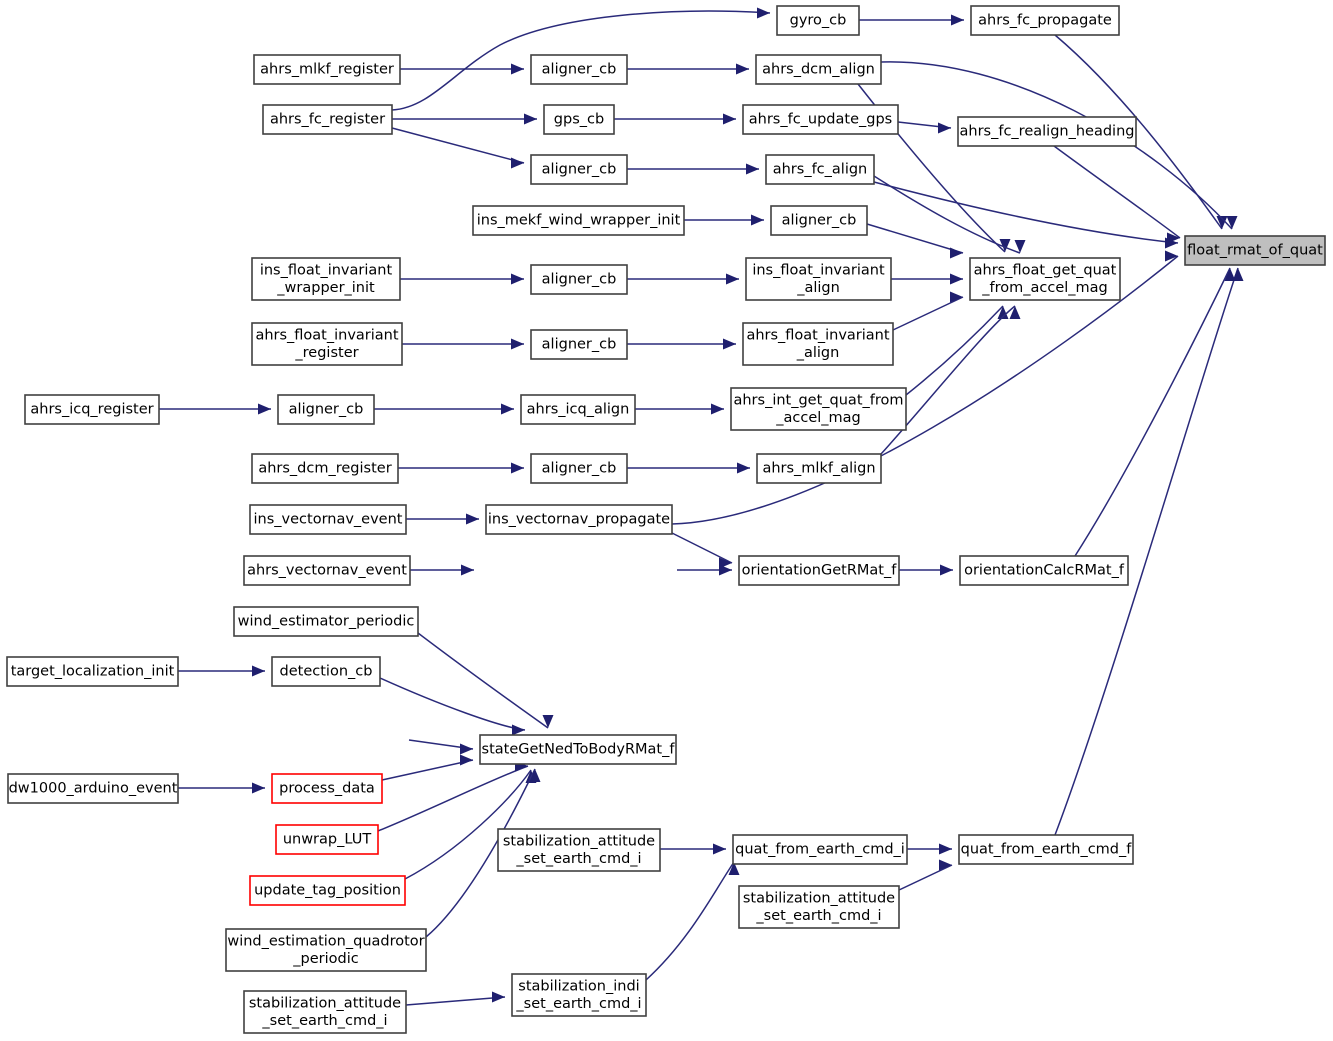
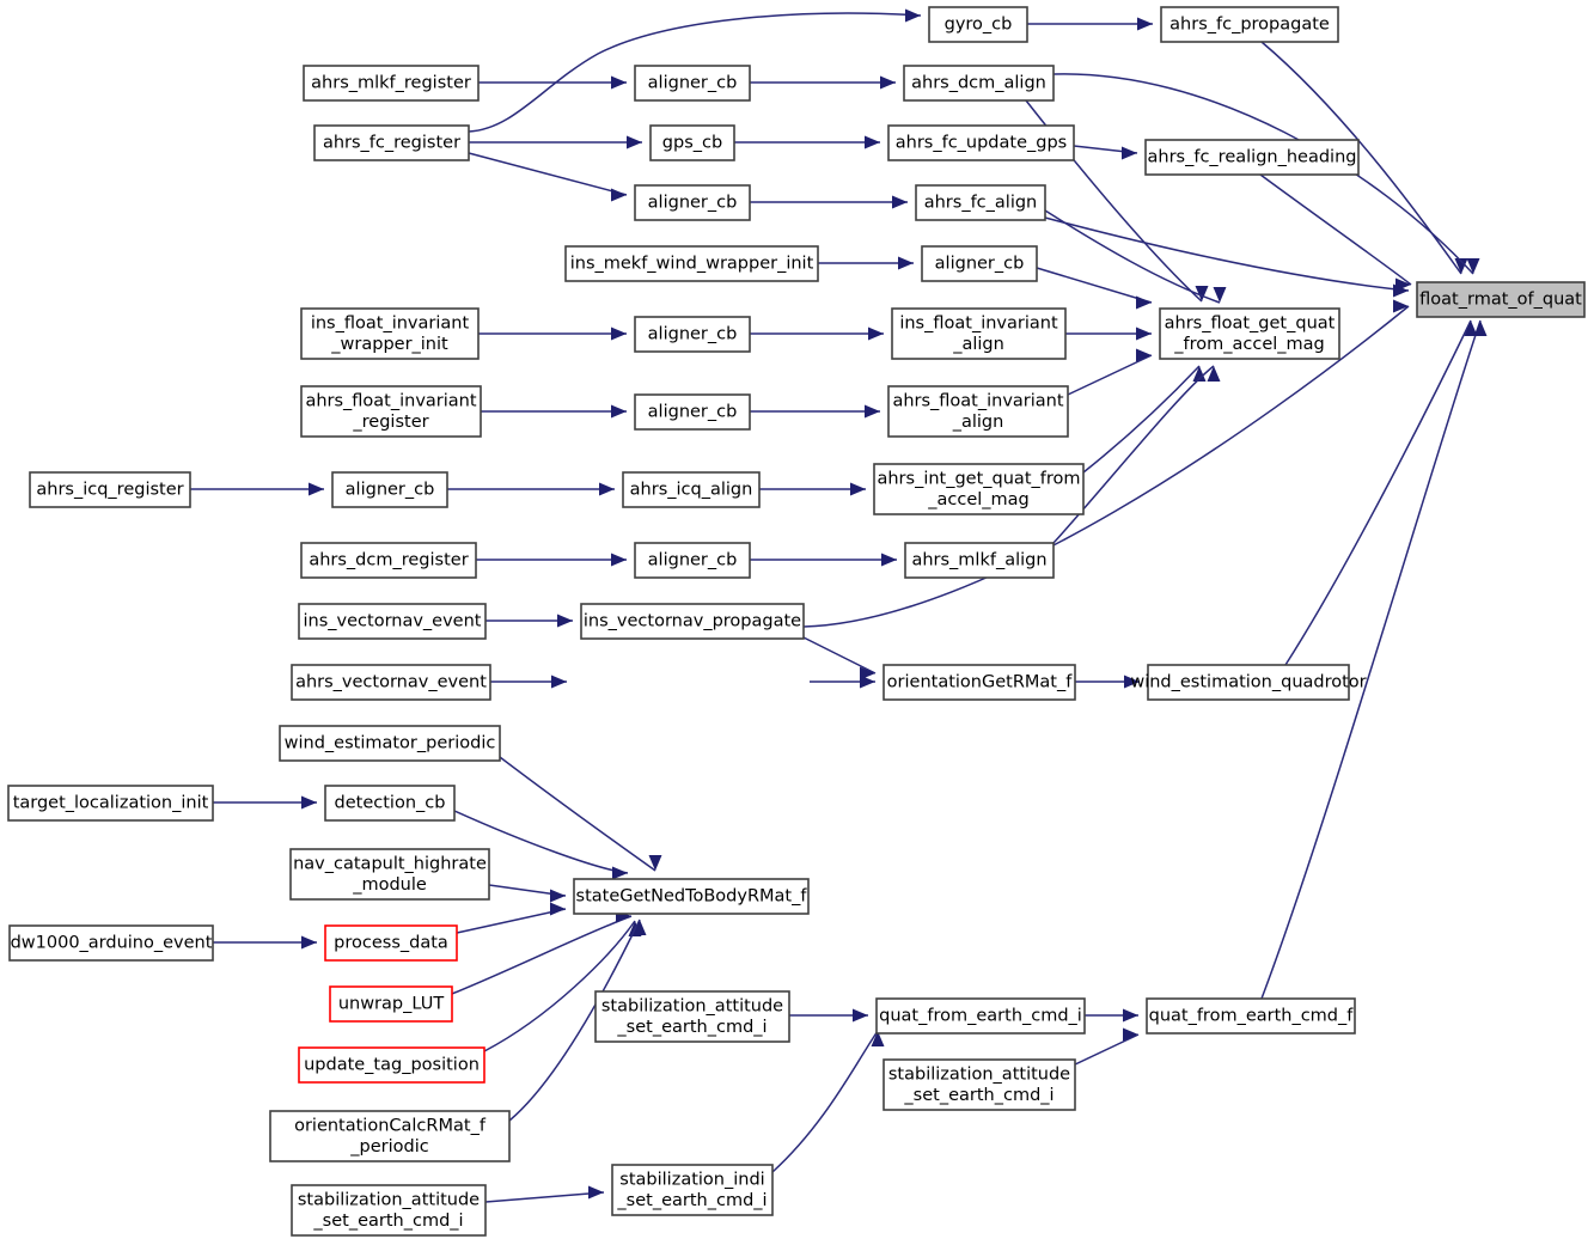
  gyro_cb
  ahrs_fc_propagate
  ahrs_mlkf_register
  aligner_cb
  ahrs_dcm_align
  ahrs_fc_register
  gps_cb
  ahrs_fc_update_gps
  ahrs_fc_realign_heading
  aligner_cb
  ahrs_fc_align
  ins_mekf_wind_wrapper_init
  aligner_cb
  float_rmat_of_quat
  ins_float_invariant
  _wrapper_init
  aligner_cb
  ins_float_invariant
  _align
  ahrs_float_get_quat
  _from_accel_mag
  ahrs_float_invariant
  _register
  aligner_cb
  ahrs_float_invariant
  _align
  ahrs_icq_register
  aligner_cb
  ahrs_icq_align
  ahrs_int_get_quat_from
  _accel_mag
  ahrs_dcm_register
  aligner_cb
  ahrs_mlkf_align
  ins_vectornav_event
  ins_vectornav_propagate
  ahrs_vectornav_event
  orientationGetRMat_f
- orientationCalcRMat_f
+ wind_estimation_quadrotor
  wind_estimator_periodic
  target_localization_init
  detection_cb
+ nav_catapult_highrate
+ _module
  stateGetNedToBodyRMat_f
  dw1000_arduino_event
  process_data
  unwrap_LUT
  stabilization_attitude
  _set_earth_cmd_i
  quat_from_earth_cmd_i
  quat_from_earth_cmd_f
  update_tag_position
  stabilization_attitude
  _set_earth_cmd_i
- wind_estimation_quadrotor
+ orientationCalcRMat_f
  _periodic
  stabilization_indi
  _set_earth_cmd_i
  stabilization_attitude
  _set_earth_cmd_i
